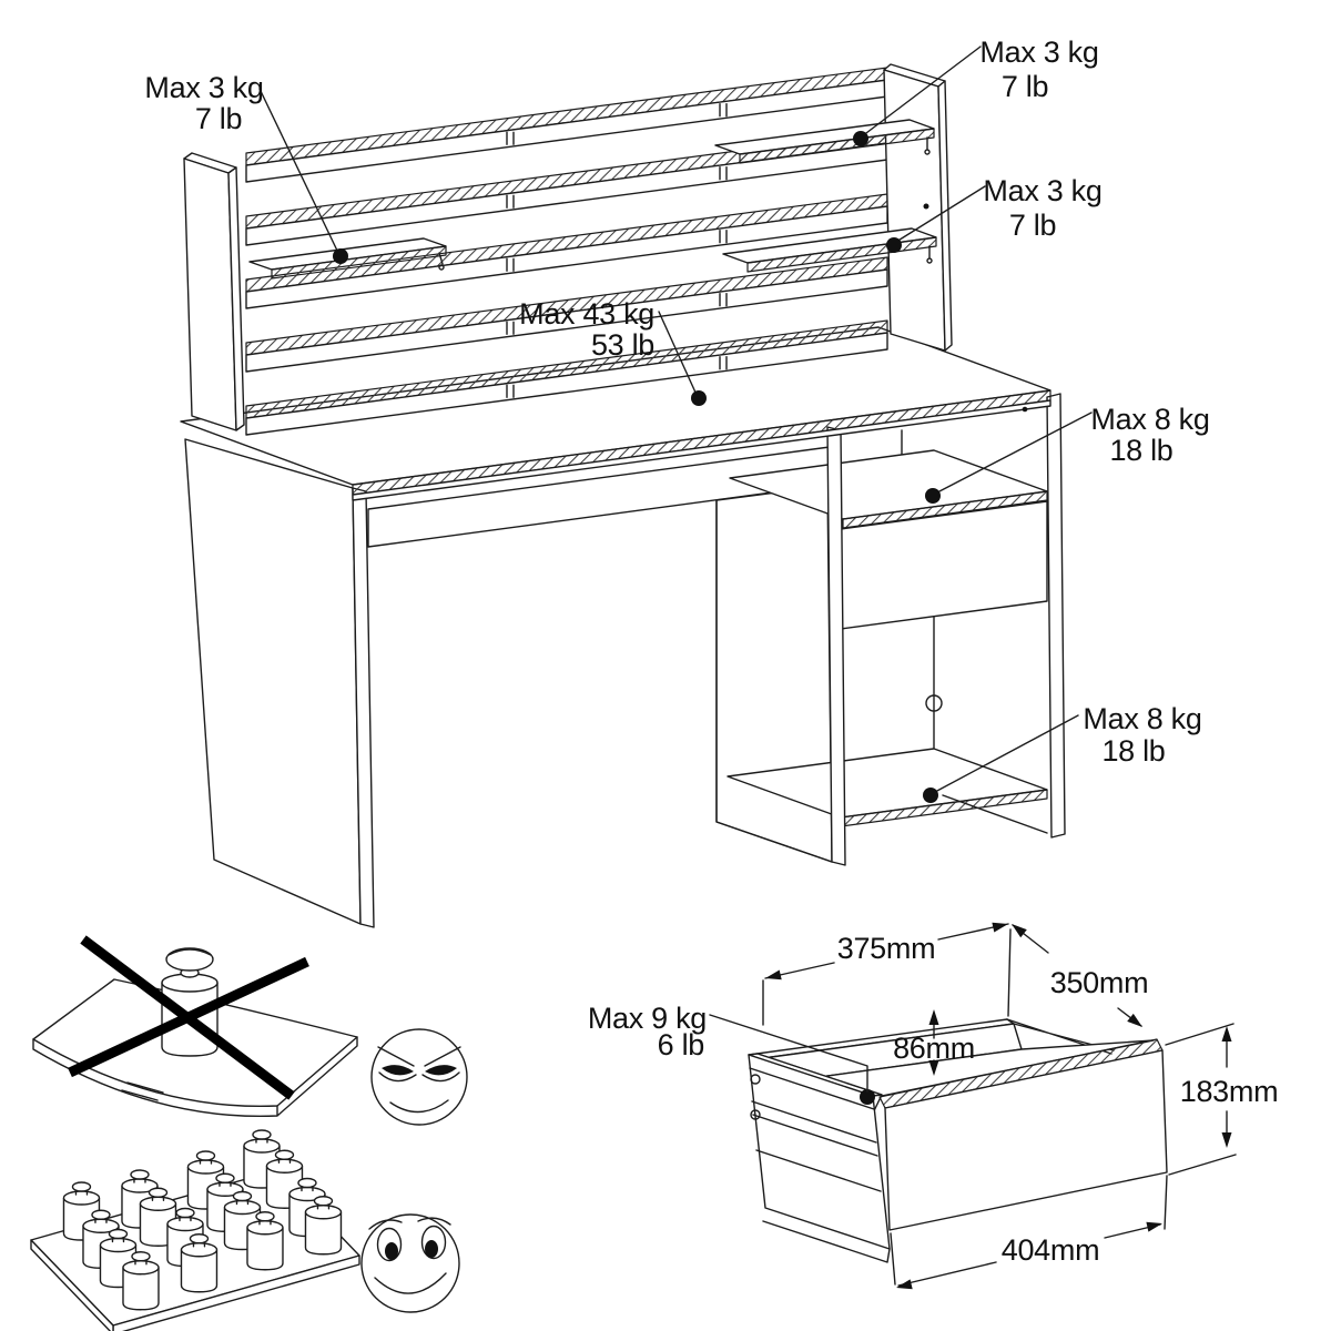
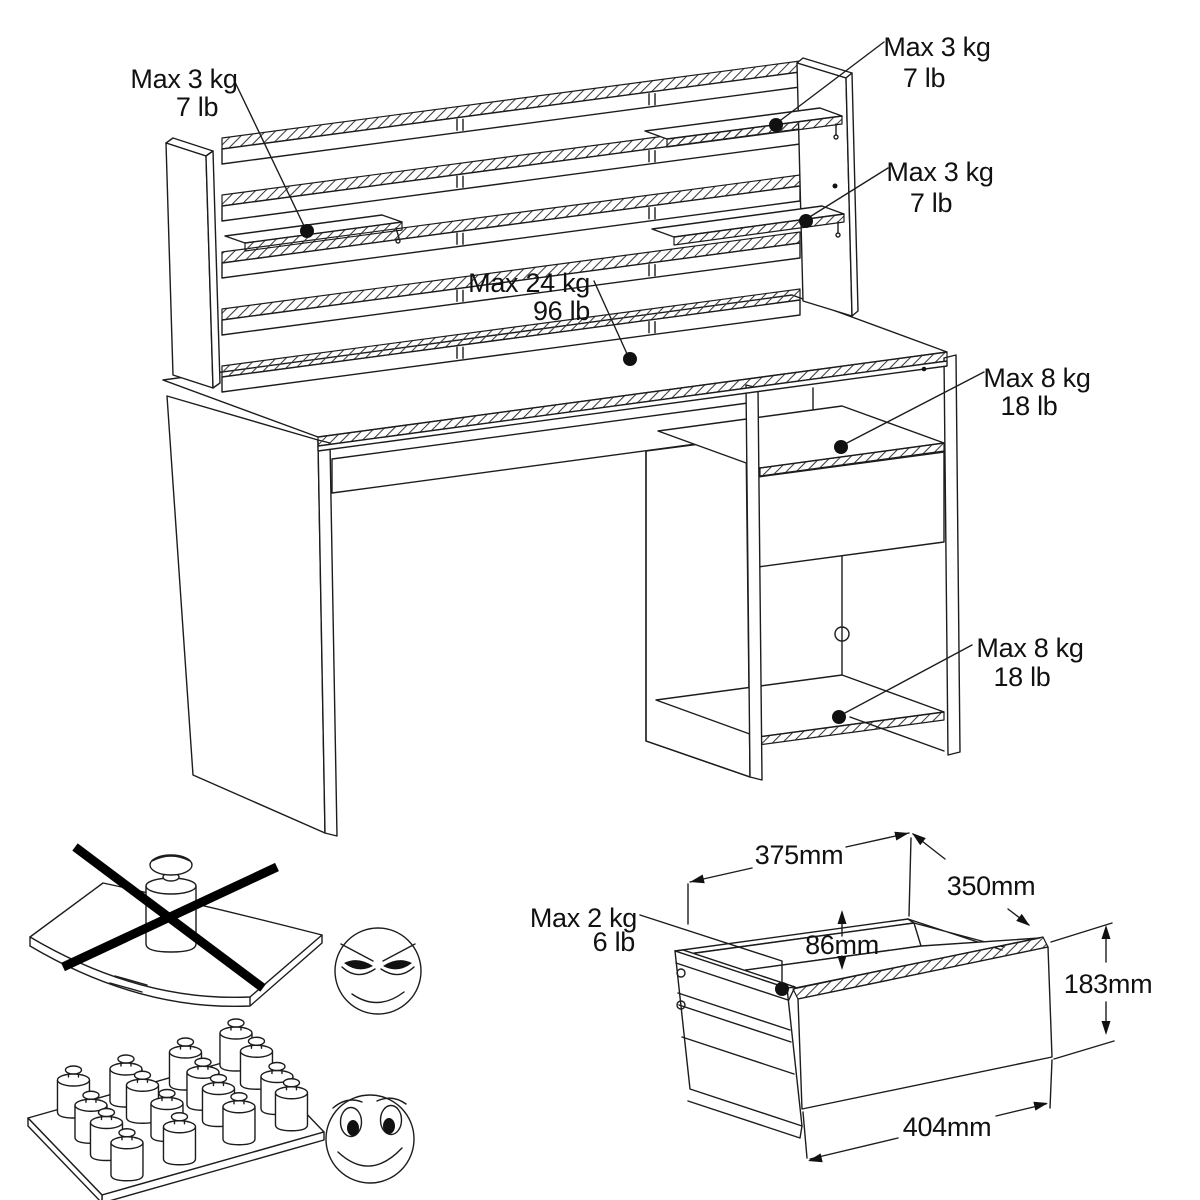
  Max 3 kg
  7 lb
  Max 3 kg
  7 lb
  Max 3 kg
  7 lb
- Max 43 kg
+ Max 24 kg
- 53 lb
+ 96 lb
  Max 8 kg
  18 lb
  Max 8 kg
  18 lb
- Max 9 kg
+ Max 2 kg
  6 lb
  375mm
  350mm
  86mm
  183mm
  404mm
